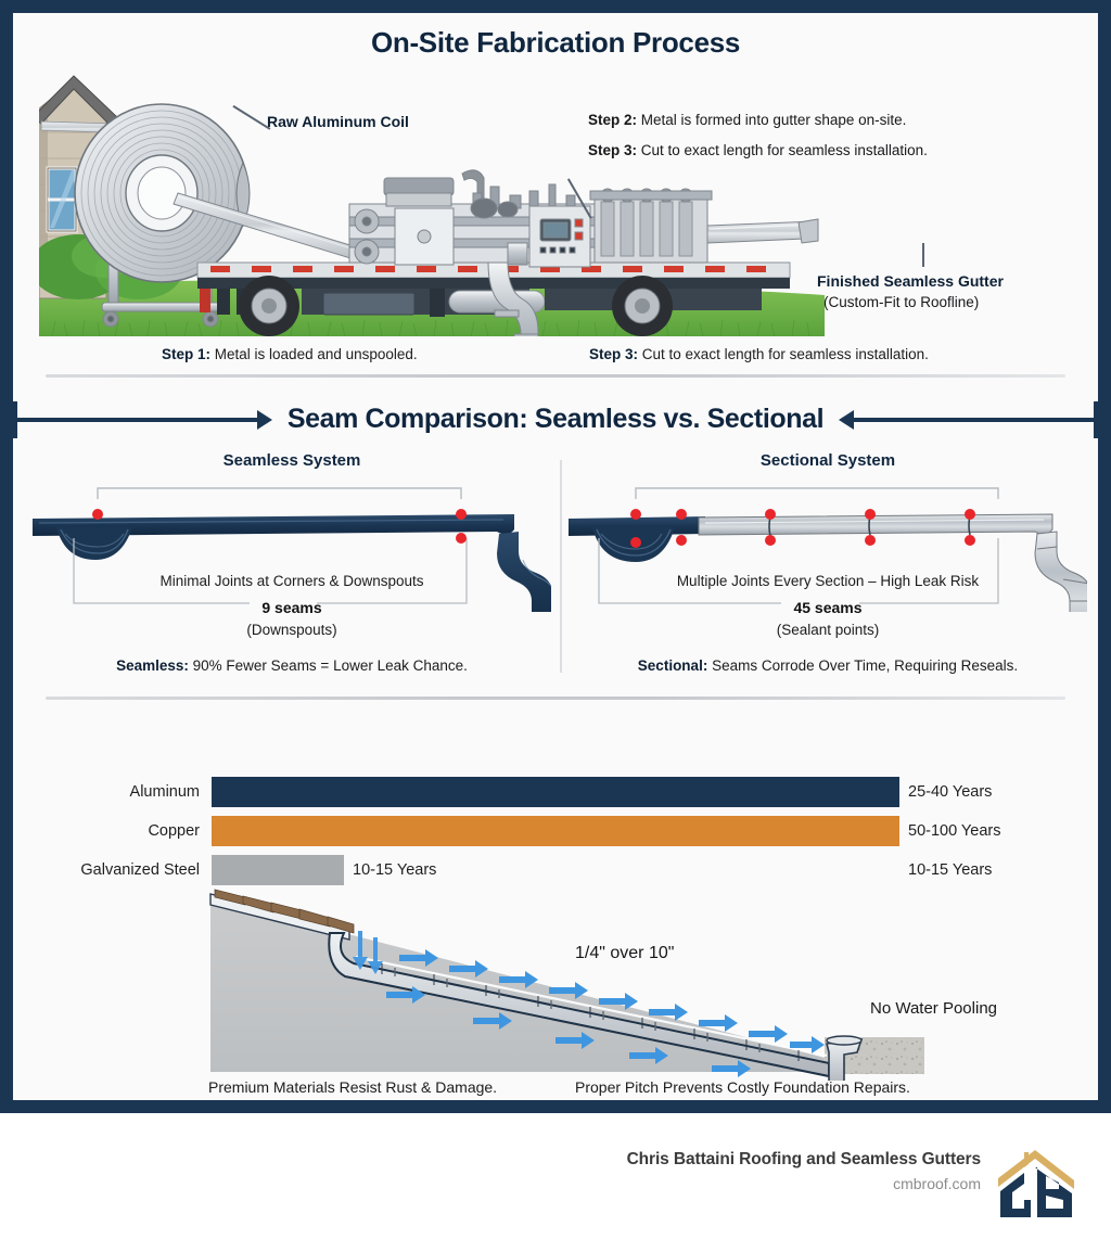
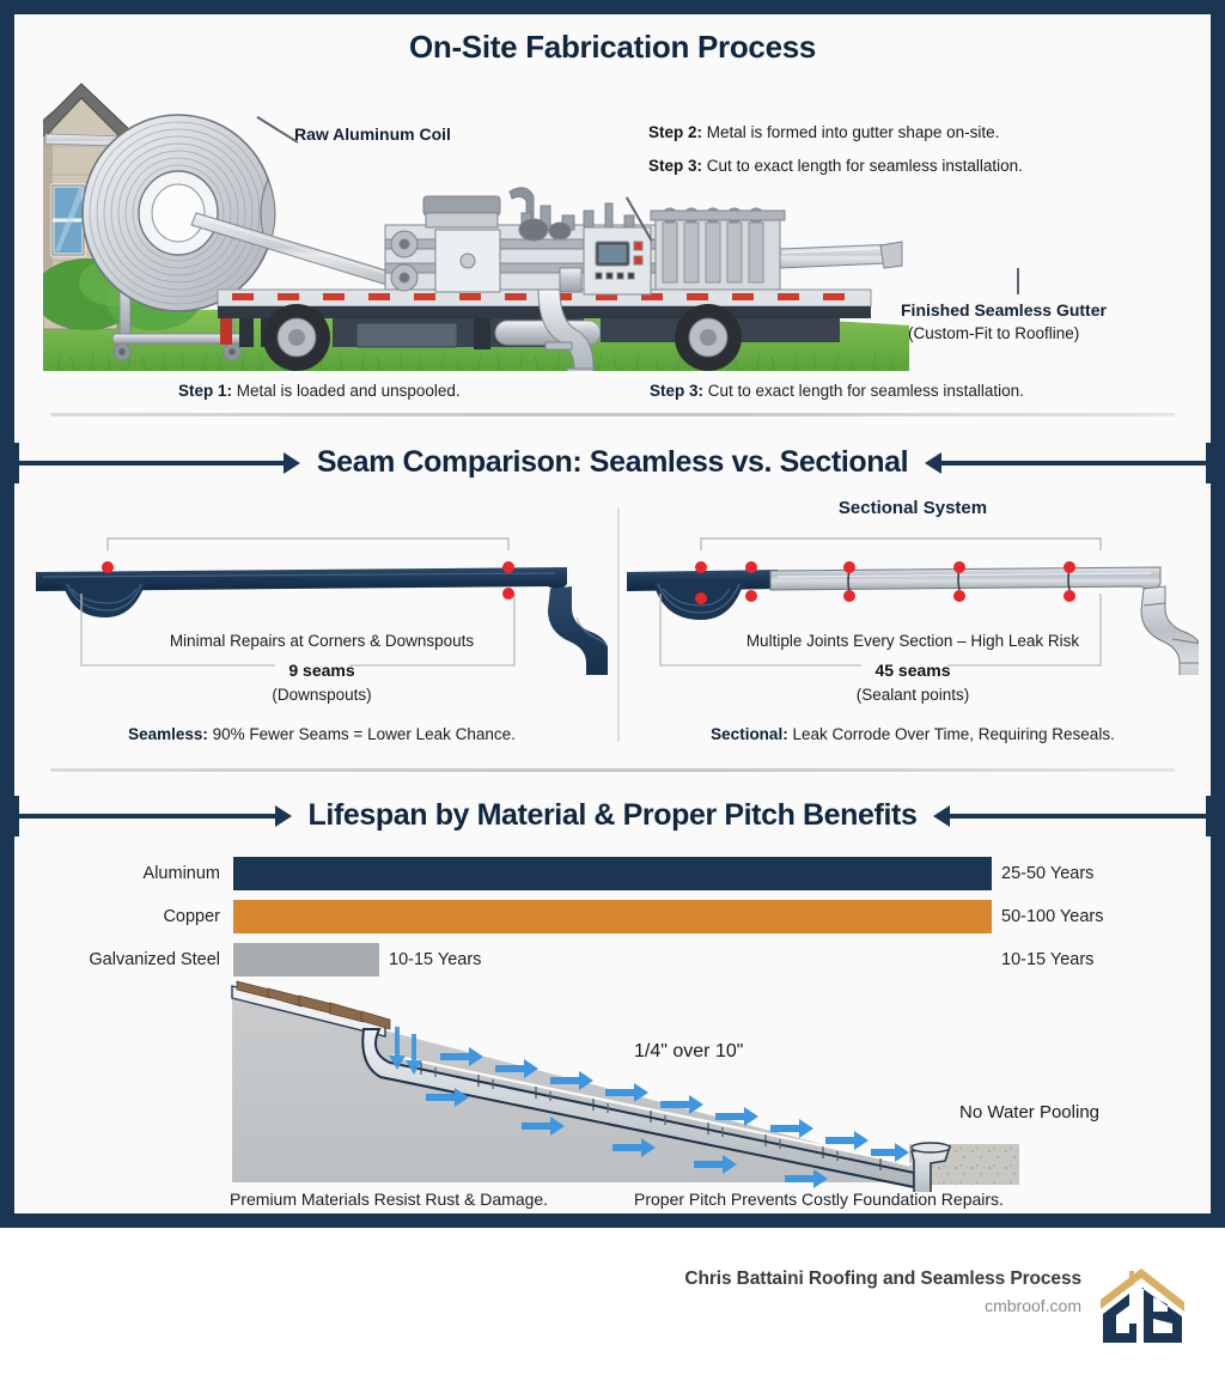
  On-Site Fabrication Process
  Raw Aluminum Coil
  Step 2: Metal is formed into gutter shape on-site.
  Step 3: Cut to exact length for seamless installation.
  Finished Seamless Gutter
  (Custom-Fit to Roofline)
  Step 1: Metal is loaded and unspooled.
  Step 3: Cut to exact length for seamless installation.
  Seam Comparison: Seamless vs. Sectional
- Seamless System
- Minimal Joints at Corners & Downspouts
+ Minimal Repairs at Corners & Downspouts
  9 seams
  (Downspouts)
  Seamless: 90% Fewer Seams = Lower Leak Chance.
  Sectional System
  Multiple Joints Every Section – High Leak Risk
  45 seams
  (Sealant points)
- Sectional: Seams Corrode Over Time, Requiring Reseals.
+ Sectional: Leak Corrode Over Time, Requiring Reseals.
+ Lifespan by Material & Proper Pitch Benefits
  Aluminum
- 25-40 Years
+ 25-50 Years
  Copper
  50-100 Years
  Galvanized Steel
  10-15 Years
  10-15 Years
  1/4" over 10"
  No Water Pooling
  Premium Materials Resist Rust & Damage.
  Proper Pitch Prevents Costly Foundation Repairs.
- Chris Battaini Roofing and Seamless Gutters
+ Chris Battaini Roofing and Seamless Process
  cmbroof.com
